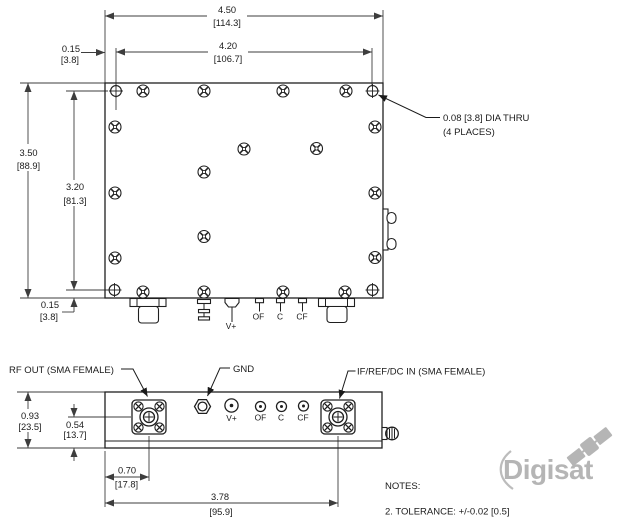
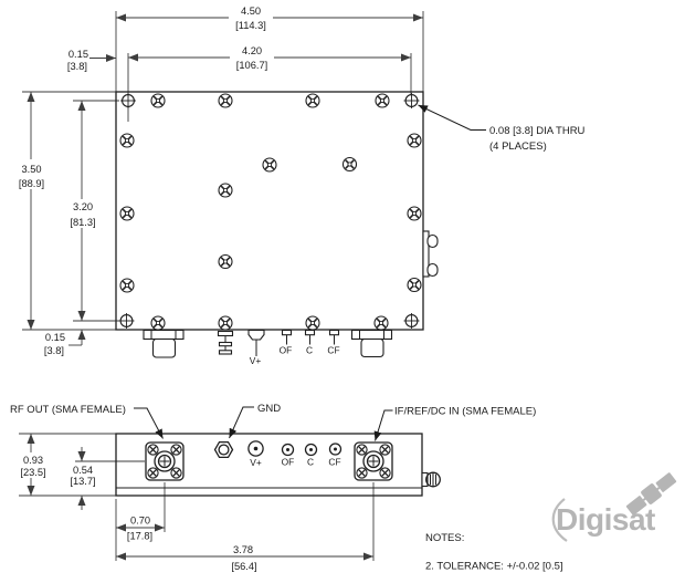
  4.50
  [114.3]
  4.20
  [106.7]
  0.15
  [3.8]
  3.50
  [88.9]
  3.20
  [81.3]
  0.15
  [3.8]
  V+
  OF
  C
  CF
  0.08 [3.8] DIA THRU
  (4 PLACES)
  0.93
  [23.5]
  0.54
  [13.7]
  0.70
  [17.8]
  3.78
- [95.9]
+ [56.4]
  V+
  OF
  C
  CF
  RF OUT (SMA FEMALE)
  GND
  IF/REF/DC IN (SMA FEMALE)
  Digisat
  NOTES:
  2. TOLERANCE: +/-0.02 [0.5]
